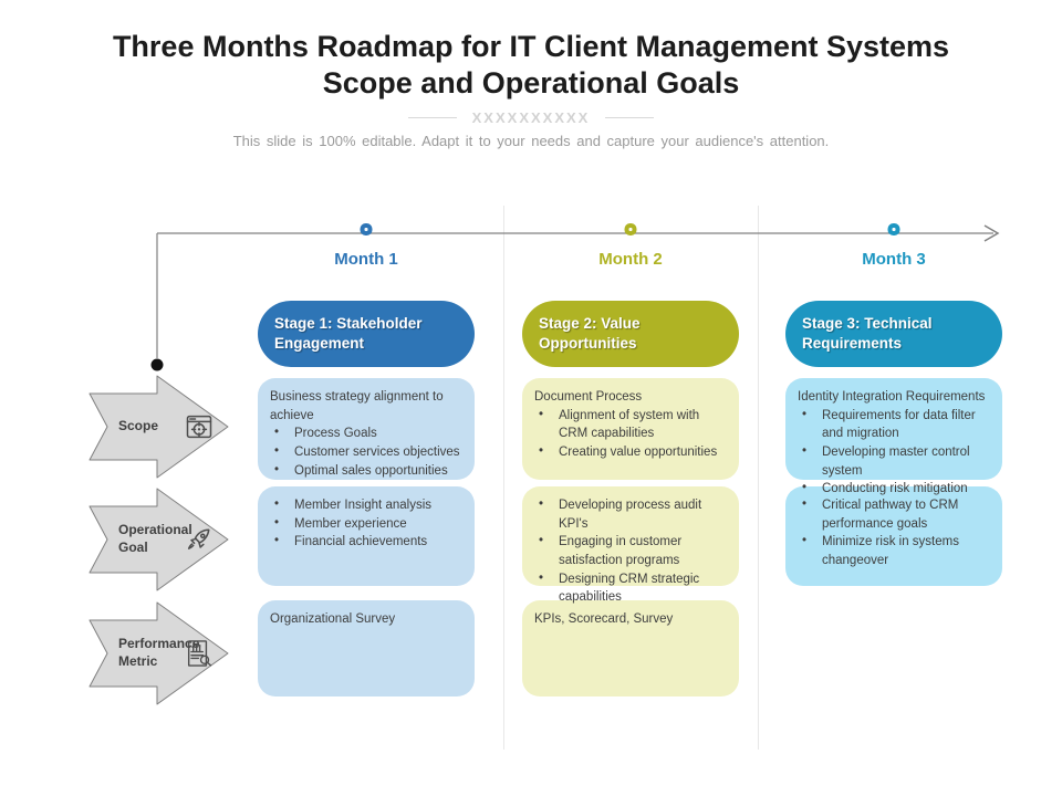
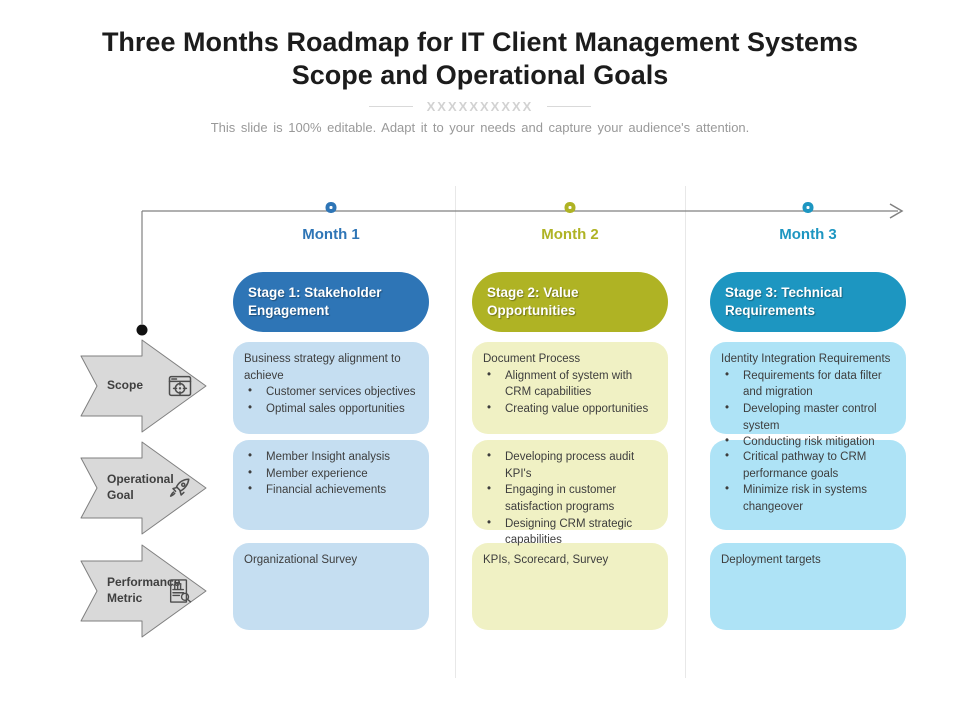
  Three Months Roadmap for IT Client Management Systems Scope and Operational Goals
  XXXXXXXXXX
  This slide is 100% editable. Adapt it to your needs and capture your audience's attention.
  Month 1
  Stage 1: Stakeholder Engagement
  Business strategy alignment to achieve
- Process Goals
  Customer services objectives
  Optimal sales opportunities
  Member Insight analysis
  Member experience
  Financial achievements
  Organizational Survey
  Month 2
  Stage 2: Value Opportunities
  Document Process
  Alignment of system with CRM capabilities
  Creating value opportunities
  Developing process audit KPI's
  Engaging in customer satisfaction programs
  Designing CRM strategic capabilities
  KPIs, Scorecard, Survey
  Month 3
  Stage 3: Technical Requirements
  Identity Integration Requirements
  Requirements for data filter and migration
  Developing master control system
  Conducting risk mitigation
  Critical pathway to CRM performance goals
  Minimize risk in systems changeover
+ Deployment targets
  Scope
  Operationa Goal
  Performan Metric
